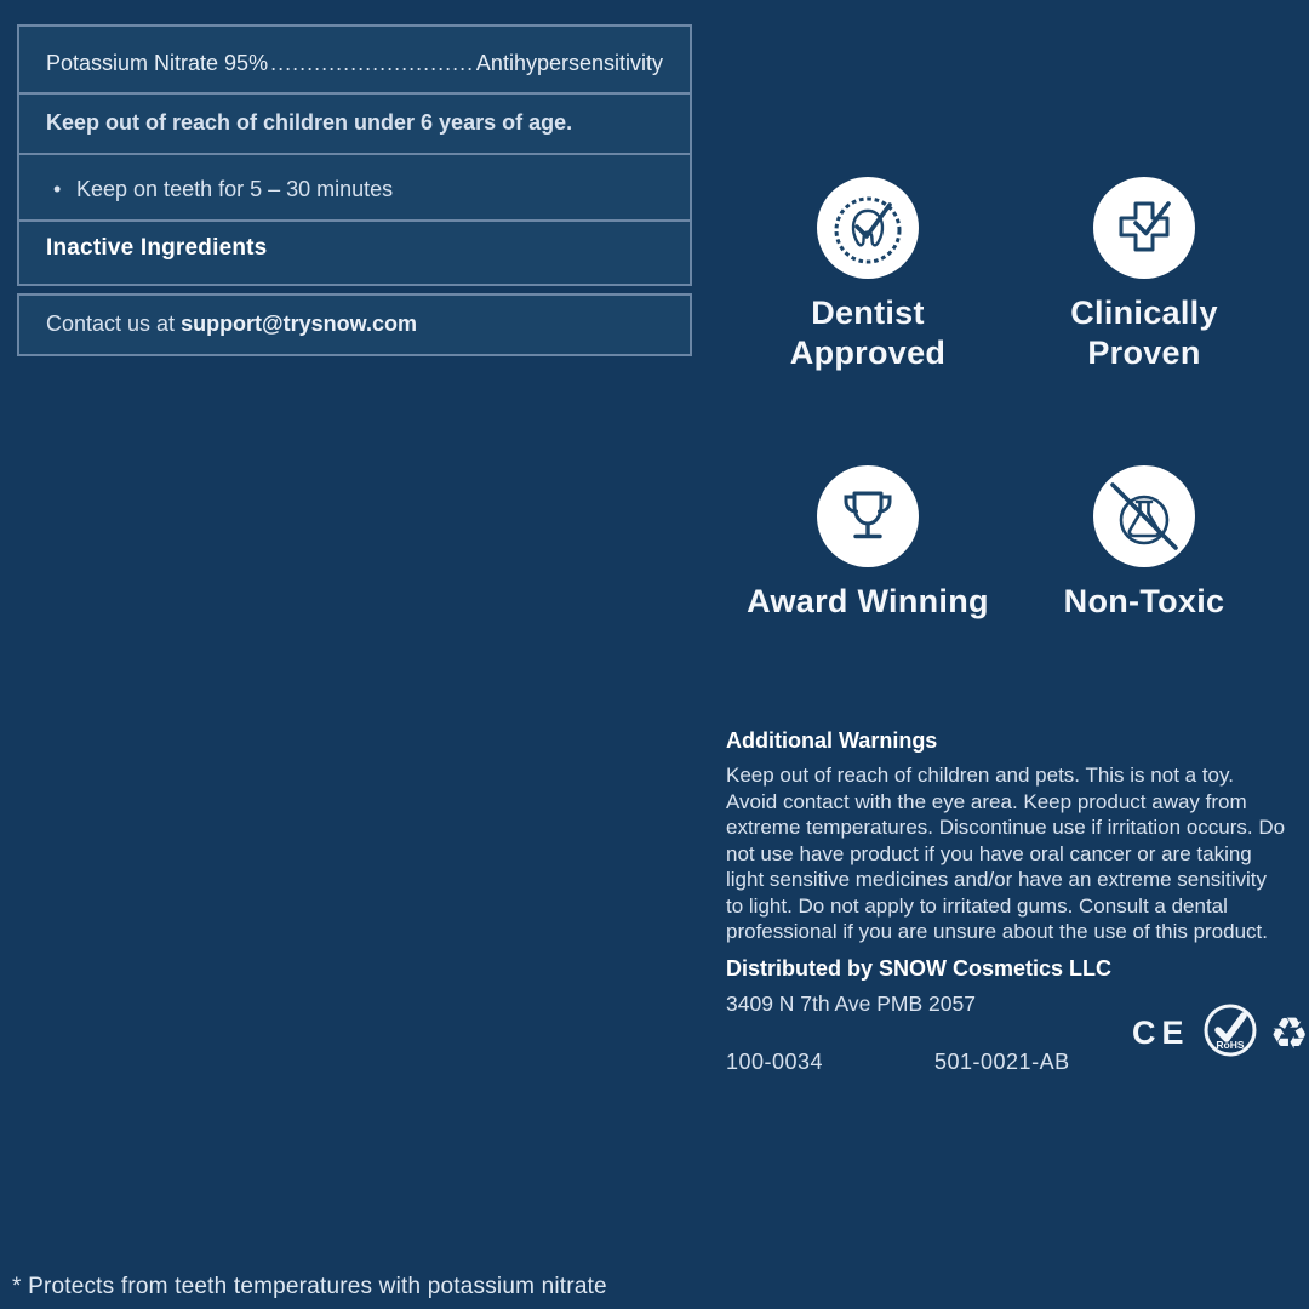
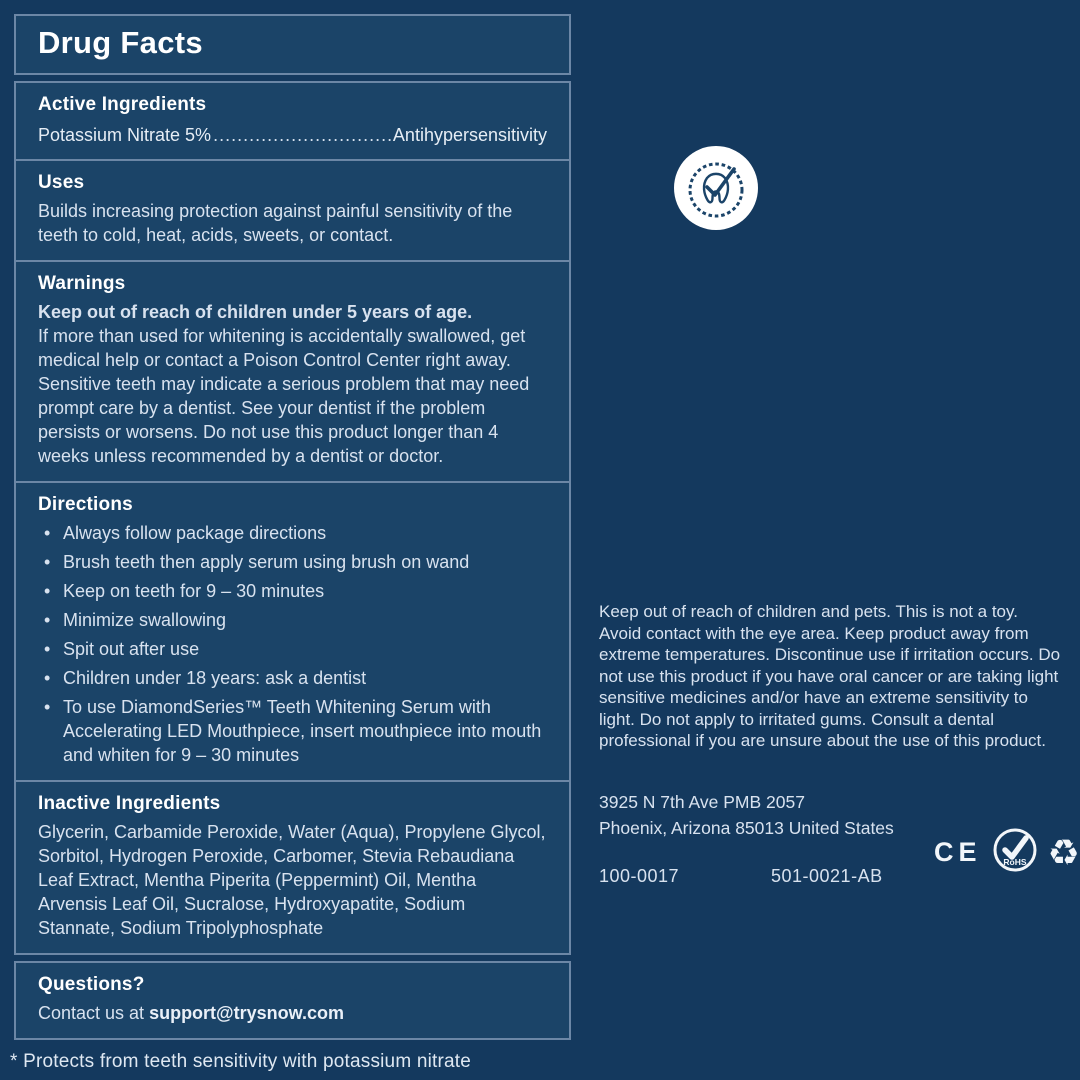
+ Drug Facts
+ Active Ingredients
- Potassium Nitrate 95%
+ Potassium Nitrate 5%
  Antihypersensitivity
+ Uses
+ Builds increasing protection against painful sensitivity of the teeth to cold, heat, acids, sweets, or contact.
+ Warnings
- Keep out of reach of children under 6 years of age.
+ Keep out of reach of children under 5 years of age.
+ If more than used for whitening is accidentally swallowed, get medical help or contact a Poison Control Center right away. Sensitive teeth may indicate a serious problem that may need prompt care by a dentist. See your dentist if the problem persists or worsens. Do not use this product longer than 4 weeks unless recommended by a dentist or doctor.
+ Directions
+ Always follow package directions
+ Brush teeth then apply serum using brush on wand
- Keep on teeth for 5 – 30 minutes
+ Keep on teeth for 9 – 30 minutes
+ Minimize swallowing
+ Spit out after use
+ Children under 18 years: ask a dentist
+ To use DiamondSeries™ Teeth Whitening Serum with Accelerating LED Mouthpiece, insert mouthpiece into mouth and whiten for 9 – 30 minutes
  Inactive Ingredients
+ Glycerin, Carbamide Peroxide, Water (Aqua), Propylene Glycol, Sorbitol, Hydrogen Peroxide, Carbomer, Stevia Rebaudiana Leaf Extract, Mentha Piperita (Peppermint) Oil, Mentha Arvensis Leaf Oil, Sucralose, Hydroxyapatite, Sodium Stannate, Sodium Tripolyphosphate
+ Questions?
  Contact us at support@trysnow.com
- * Protects from teeth temperatures with potassium nitrate
+ * Protects from teeth sensitivity with potassium nitrate
- Dentist Approved
- Clinically Proven
- Award Winning
- Non-Toxic
- Additional Warnings
- Keep out of reach of children and pets. This is not a toy. Avoid contact with the eye area. Keep product away from extreme temperatures. Discontinue use if irritation occurs. Do not use have product if you have oral cancer or are taking light sensitive medicines and/or have an extreme sensitivity to light. Do not apply to irritated gums. Consult a dental professional if you are unsure about the use of this product.
+ Keep out of reach of children and pets. This is not a toy. Avoid contact with the eye area. Keep product away from extreme temperatures. Discontinue use if irritation occurs. Do not use this product if you have oral cancer or are taking light sensitive medicines and/or have an extreme sensitivity to light. Do not apply to irritated gums. Consult a dental professional if you are unsure about the use of this product.
- Distributed by SNOW Cosmetics LLC
- 3409 N 7th Ave PMB 2057
+ 3925 N 7th Ave PMB 2057
+ Phoenix, Arizona 85013 United States
- 100-0034
+ 100-0017
  501-0021-AB
  CE
  RoHS
  ♻
